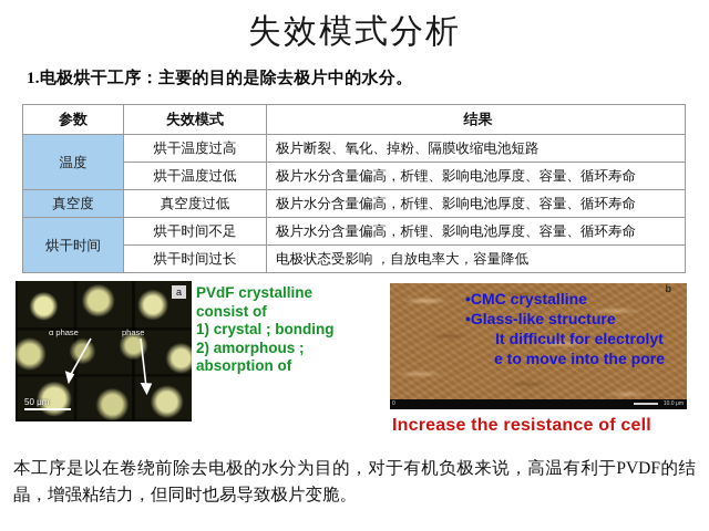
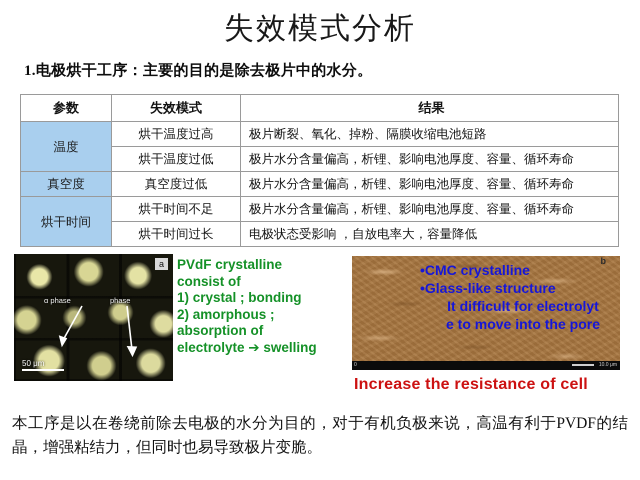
  失效模式分析
  1.电极烘干工序：主要的目的是除去极片中的水分。
  参数	失效模式	结果
  温度	烘干温度过高	极片断裂、氧化、掉粉、隔膜收缩电池短路
  烘干温度过低	极片水分含量偏高，析锂、影响电池厚度、容量、循环寿命
  真空度	真空度过低	极片水分含量偏高，析锂、影响电池厚度、容量、循环寿命
  烘干时间	烘干时间不足	极片水分含量偏高，析锂、影响电池厚度、容量、循环寿命
  烘干时间过长	电极状态受影响 ，自放电率大，容量降低
  a
  α phase
  phase
  50 μm
  b
  PVdF crystalline
  consist of
  1) crystal ; bonding
  2) amorphous ;
  absorption of
+ electrolyte ➔ swelling
  •CMC crystalline
  •Glass-like structure
  It difficult for electrolyt
  e to move into the pore
  Increase the resistance of cell
  本工序是以在卷绕前除去电极的水分为目的，对于有机负极来说，高温有利于PVDF的结晶，增强粘结力，但同时也易导致极片变脆。
